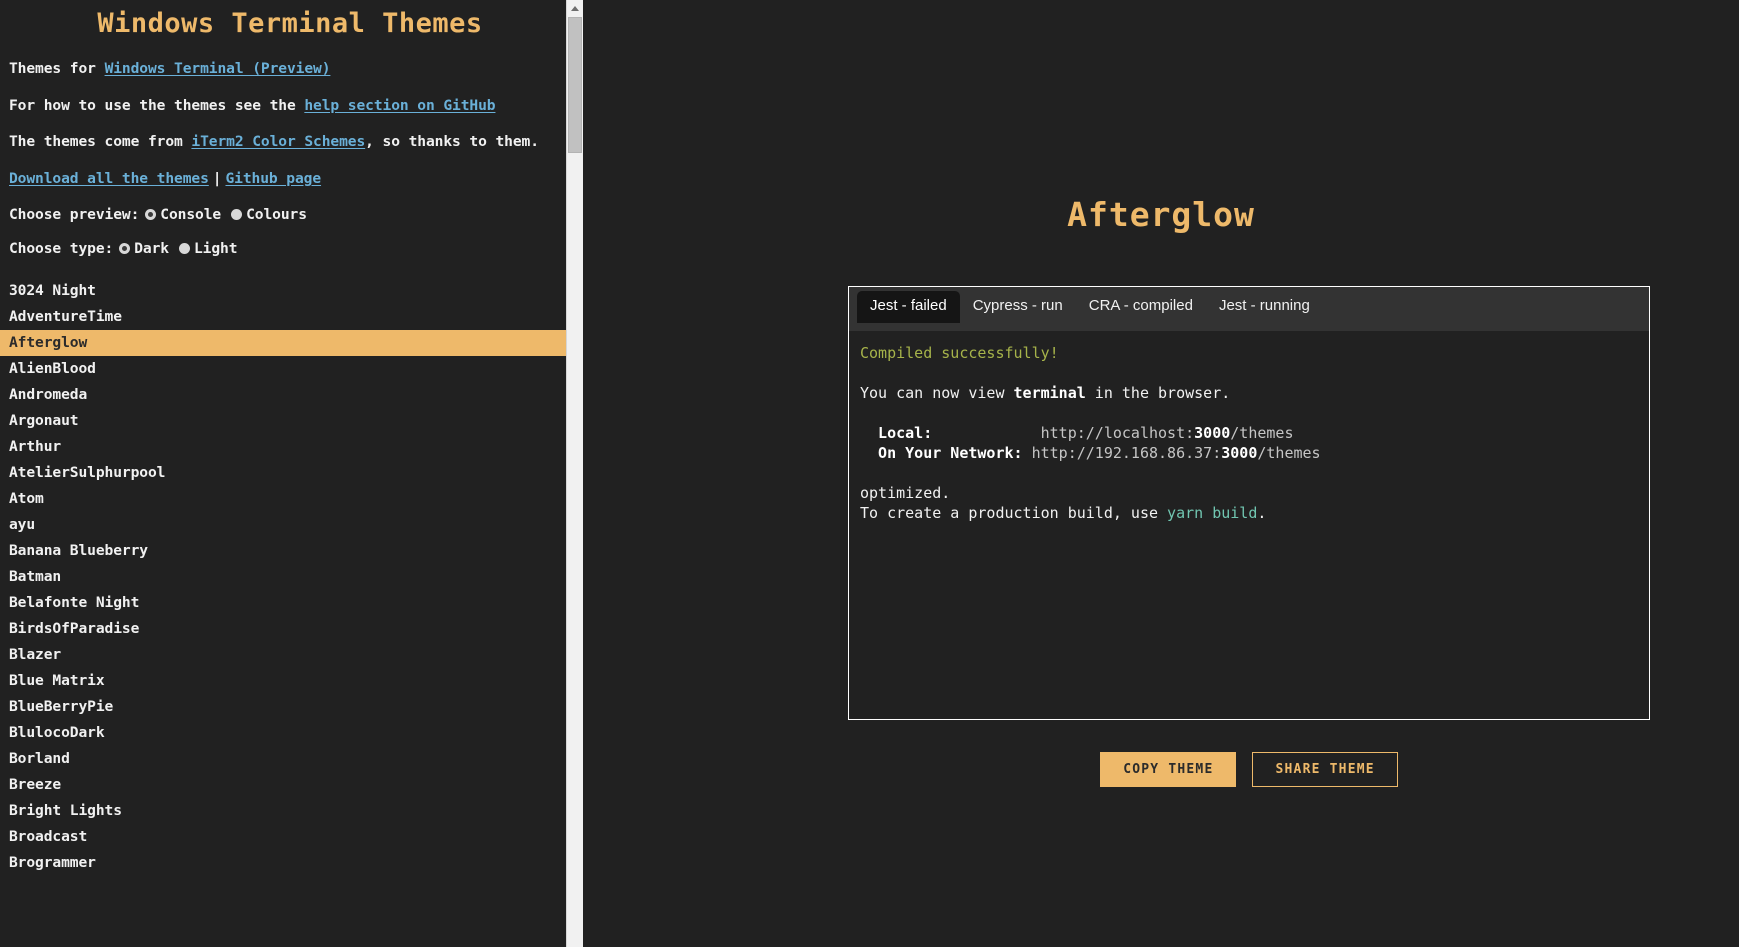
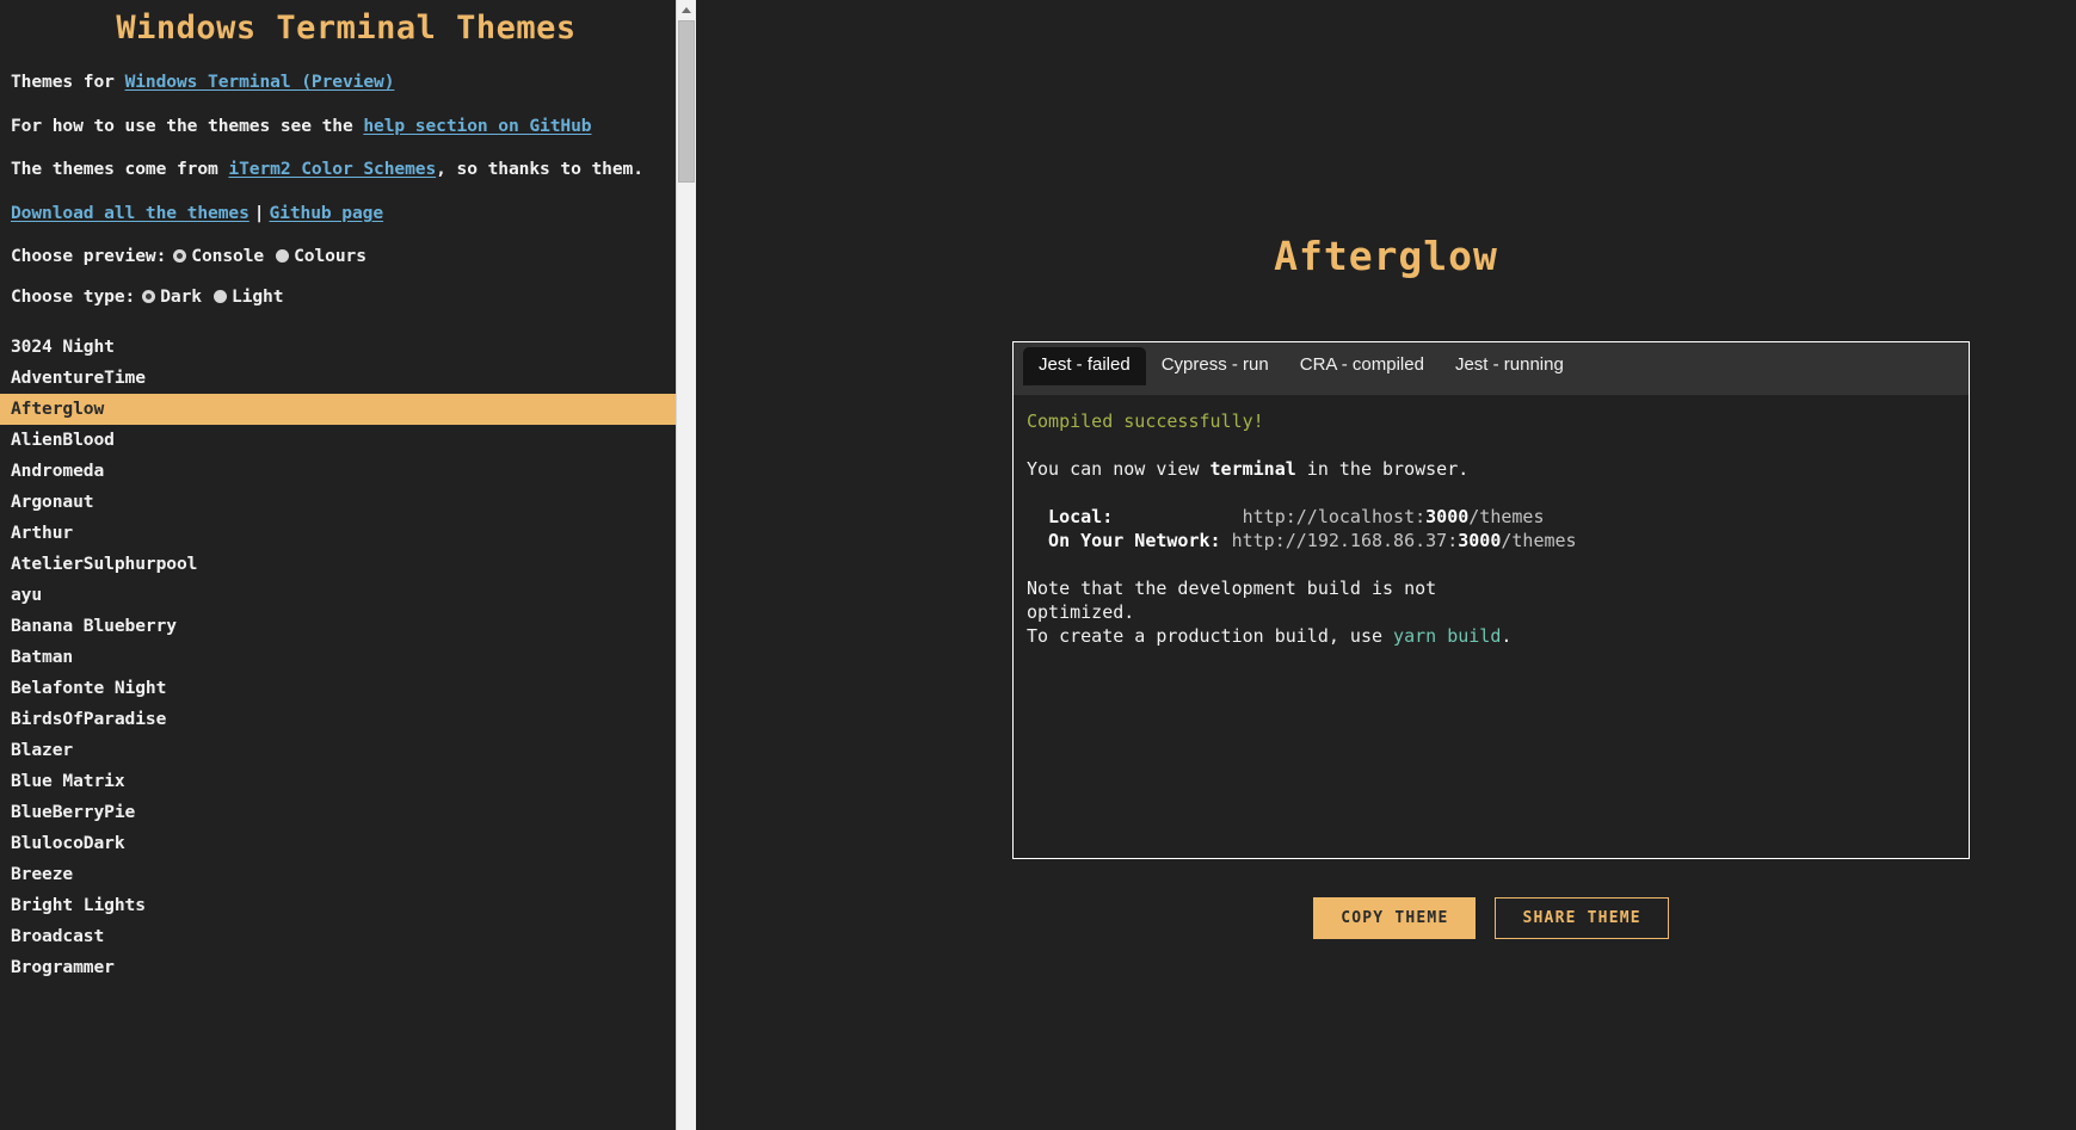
  Windows Terminal Themes
  Themes for Windows Terminal (Preview)
  For how to use the themes see the help section on GitHub
  The themes come from iTerm2 Color Schemes, so thanks to them.
  Download all the themes | Github page
  Choose preview:
  Console
  Colours
  Choose type:
  Dark
  Light
  3024 Night
  AdventureTime
  Afterglow
  AlienBlood
  Andromeda
  Argonaut
  Arthur
  AtelierSulphurpool
- Atom
  ayu
  Banana Blueberry
  Batman
  Belafonte Night
  BirdsOfParadise
  Blazer
  Blue Matrix
  BlueBerryPie
  BlulocoDark
- Borland
  Breeze
  Bright Lights
  Broadcast
  Brogrammer
  Afterglow
  Jest - failed
  Cypress - run
  CRA - compiled
  Jest - running
  Compiled successfully!
  You can now view terminal in the browser.
  Local: http://localhost:3000/themes
  On Your Network: http://192.168.86.37:3000/themes
+ Note that the development build is not
  optimized.
  To create a production build, use yarn build.
  COPY THEME
  SHARE THEME
